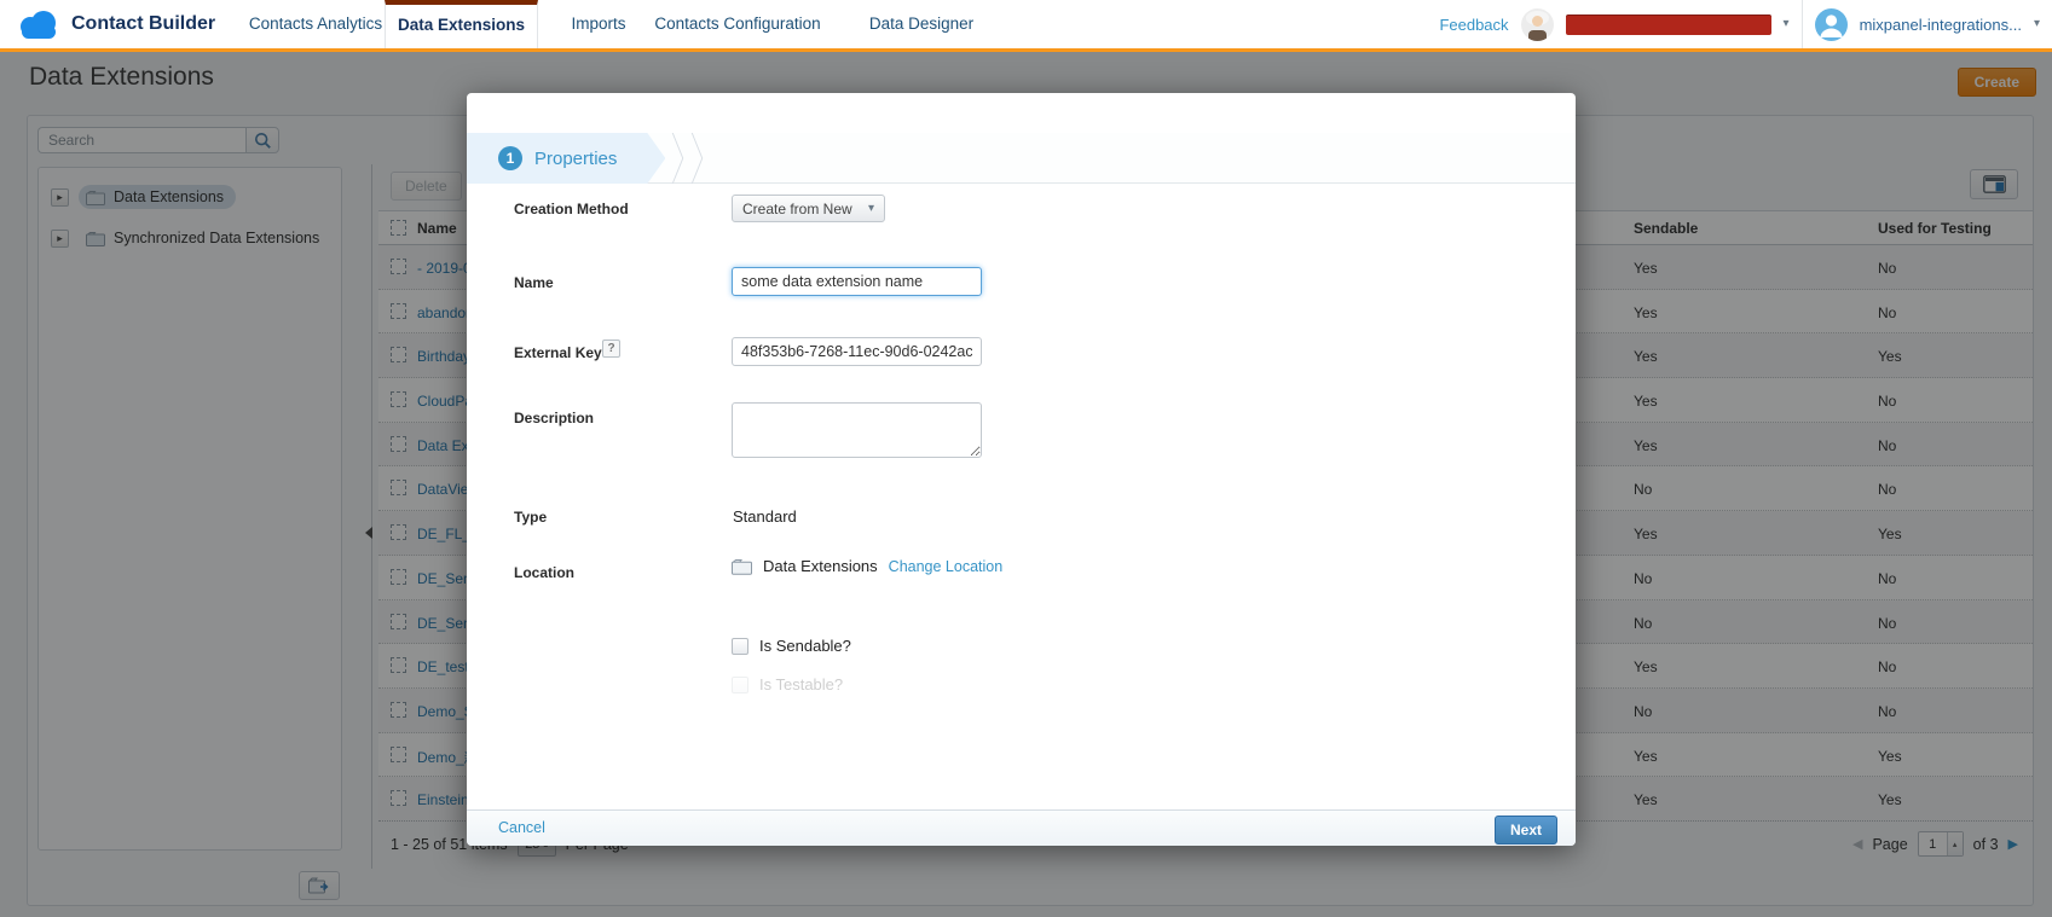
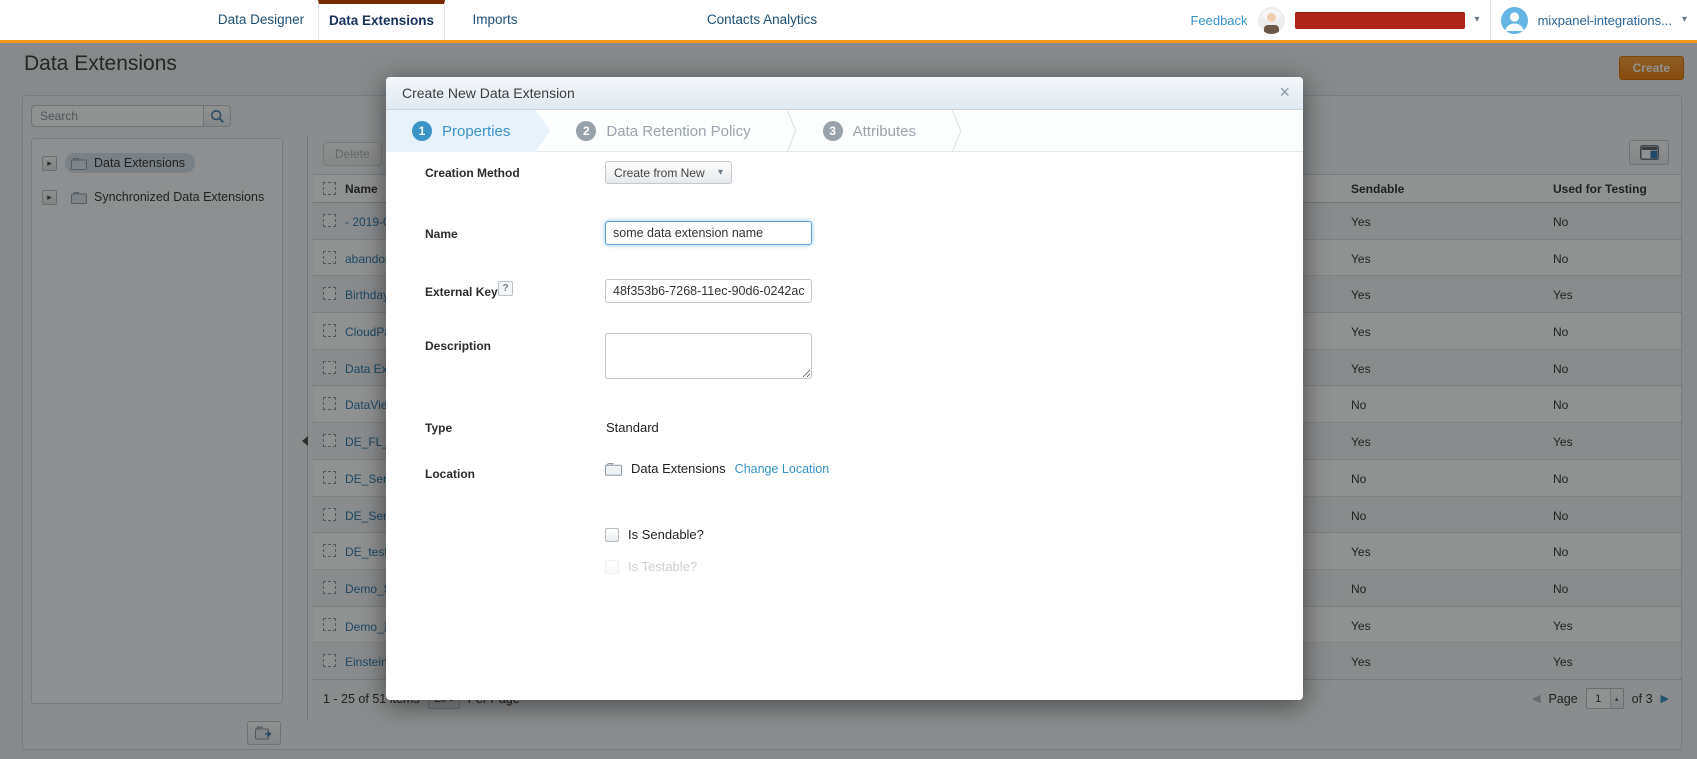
- Contact Builder
- Contacts Analytics
+ Data Designer
  Data Extensions
  Imports
- Contacts Configuration
- Data Designer
+ Contacts Analytics
  Feedback
  ▾
  mixpanel-integrations...
  ▾
  Data Extensions
  Create
  Search
  ▸
  Data Extensions
  ▸
  Synchronized Data Extensions
  Delete
  Name
  Sendable
  Used for Testing
  - 2019-
  Yes
  No
  abando
  Yes
  No
  Birthda
  Yes
  Yes
  CloudP
  Yes
  No
  Data Ex
  Yes
  No
  DataVie
  No
  No
  DE_FL
  Yes
  Yes
  DE_Se
  No
  No
  DE_Se
  No
  No
  DE_tes
  Yes
  No
  Demo_
  No
  No
  Demo_
  Yes
  Yes
  Einstein
  Yes
  Yes
  ◀
  Page
  1
  of 3
  ▶
+ Create New Data Extension
+ ×
  1
  Properties
+ 2
+ Data Retention Policy
+ 3
+ Attributes
  Creation Method
  Create from New
  ▾
  Name
  some data extension name
  External Key
  ?
  48f353b6-7268-11ec-90d6-0242ac
  Description
  Type
  Standard
  Location
  Data Extensions
  Change Location
  Is Sendable?
  Is Testable?
- Cancel
- Next
